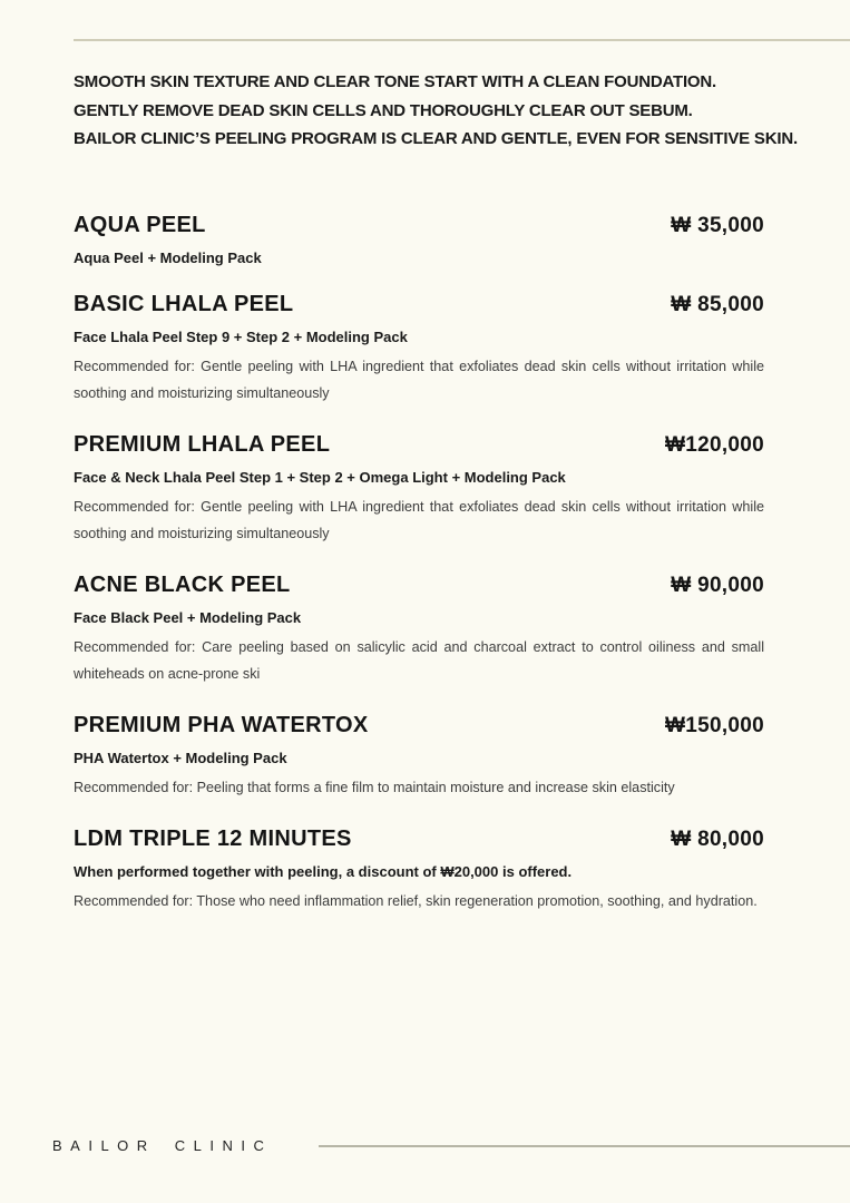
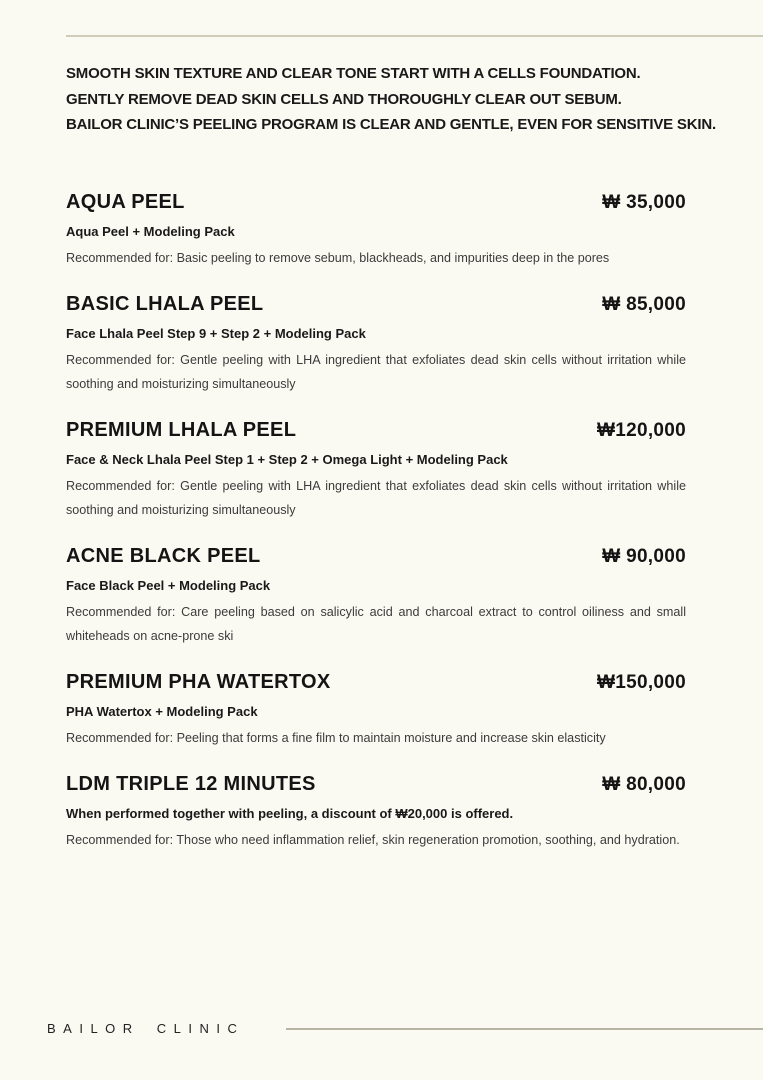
- SMOOTH SKIN TEXTURE AND CLEAR TONE START WITH A CLEAN FOUNDATION.
+ SMOOTH SKIN TEXTURE AND CLEAR TONE START WITH A CELLS FOUNDATION.
  GENTLY REMOVE DEAD SKIN CELLS AND THOROUGHLY CLEAR OUT SEBUM.
  BAILOR CLINIC’S PEELING PROGRAM IS CLEAR AND GENTLE, EVEN FOR SENSITIVE SKIN.
  AQUA PEEL
  ₩ 35,000
  Aqua Peel + Modeling Pack
+ Recommended for: Basic peeling to remove sebum, blackheads, and impurities deep in the pores
  BASIC LHALA PEEL
  ₩ 85,000
  Face Lhala Peel Step 9 + Step 2 + Modeling Pack
  Recommended for: Gentle peeling with LHA ingredient that exfoliates dead skin cells without irritation while soothing and moisturizing simultaneously
  PREMIUM LHALA PEEL
  ₩120,000
  Face & Neck Lhala Peel Step 1 + Step 2 + Omega Light + Modeling Pack
  Recommended for: Gentle peeling with LHA ingredient that exfoliates dead skin cells without irritation while soothing and moisturizing simultaneously
  ACNE BLACK PEEL
  ₩ 90,000
  Face Black Peel + Modeling Pack
  Recommended for: Care peeling based on salicylic acid and charcoal extract to control oiliness and small whiteheads on acne-prone ski
  PREMIUM PHA WATERTOX
  ₩150,000
  PHA Watertox + Modeling Pack
  Recommended for: Peeling that forms a fine film to maintain moisture and increase skin elasticity
  LDM TRIPLE 12 MINUTES
  ₩ 80,000
  When performed together with peeling, a discount of ₩20,000 is offered.
  Recommended for: Those who need inflammation relief, skin regeneration promotion, soothing, and hydration.
  BAILOR CLINIC
